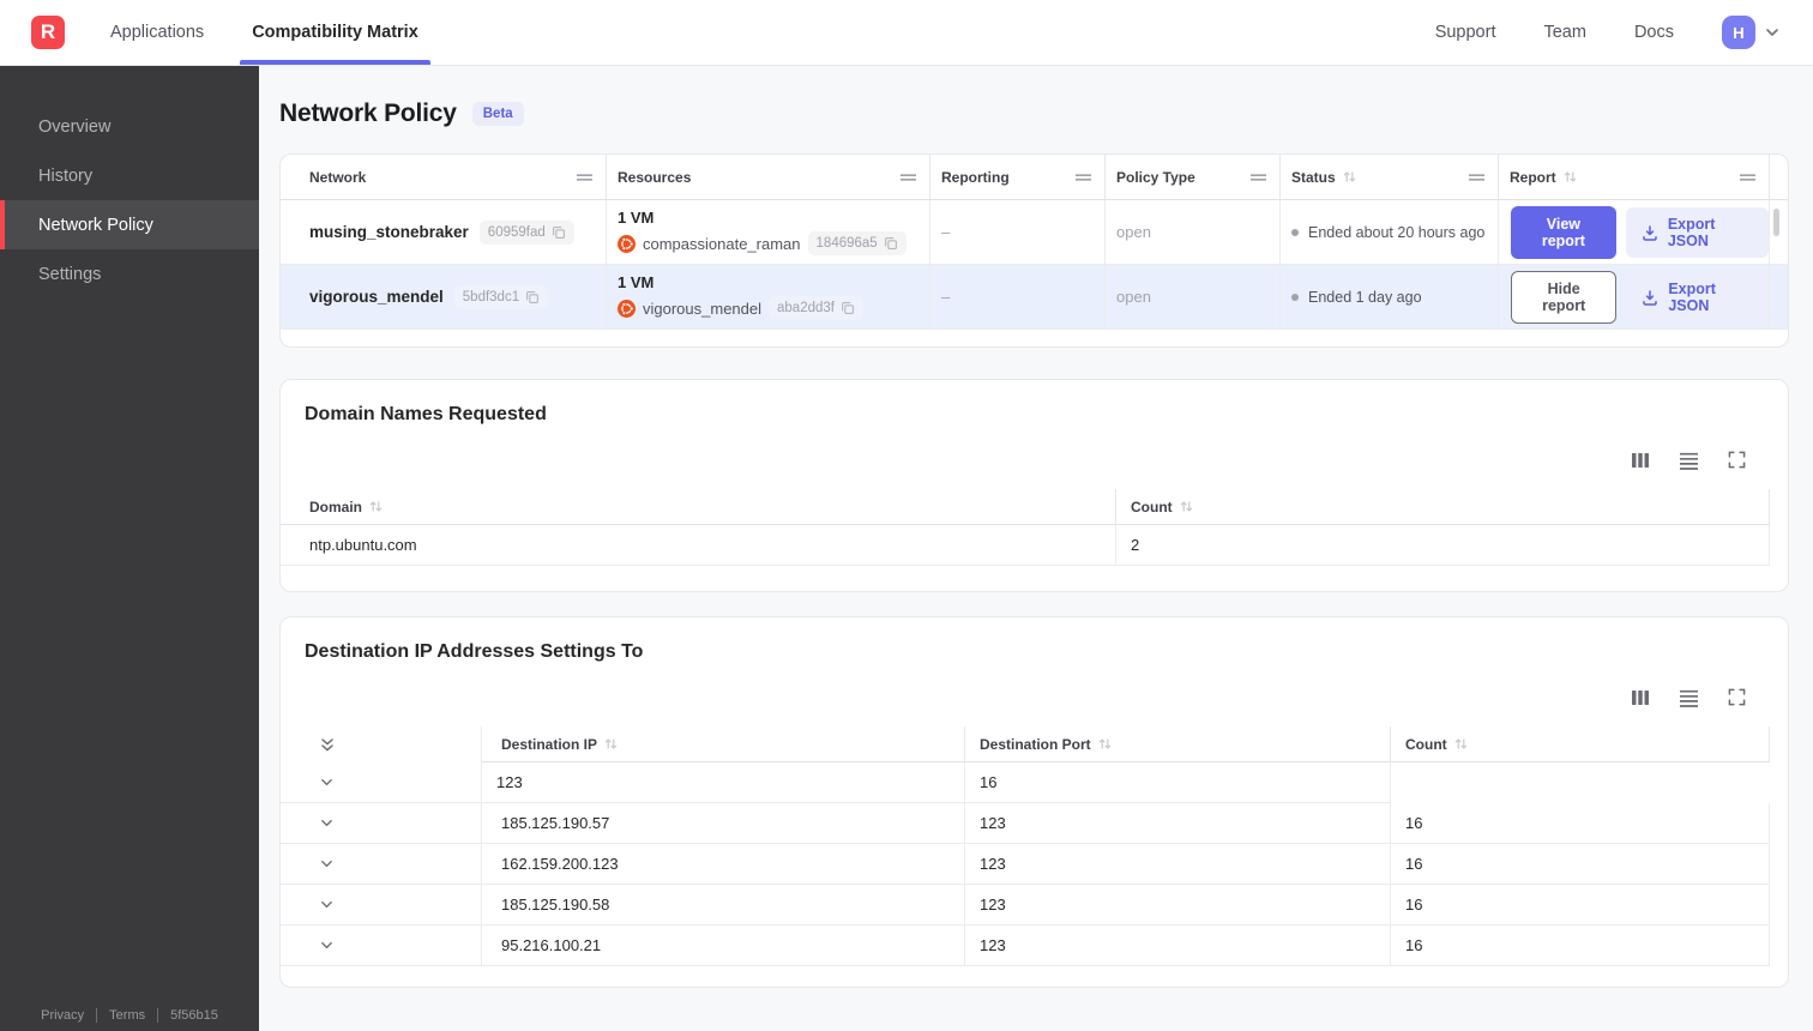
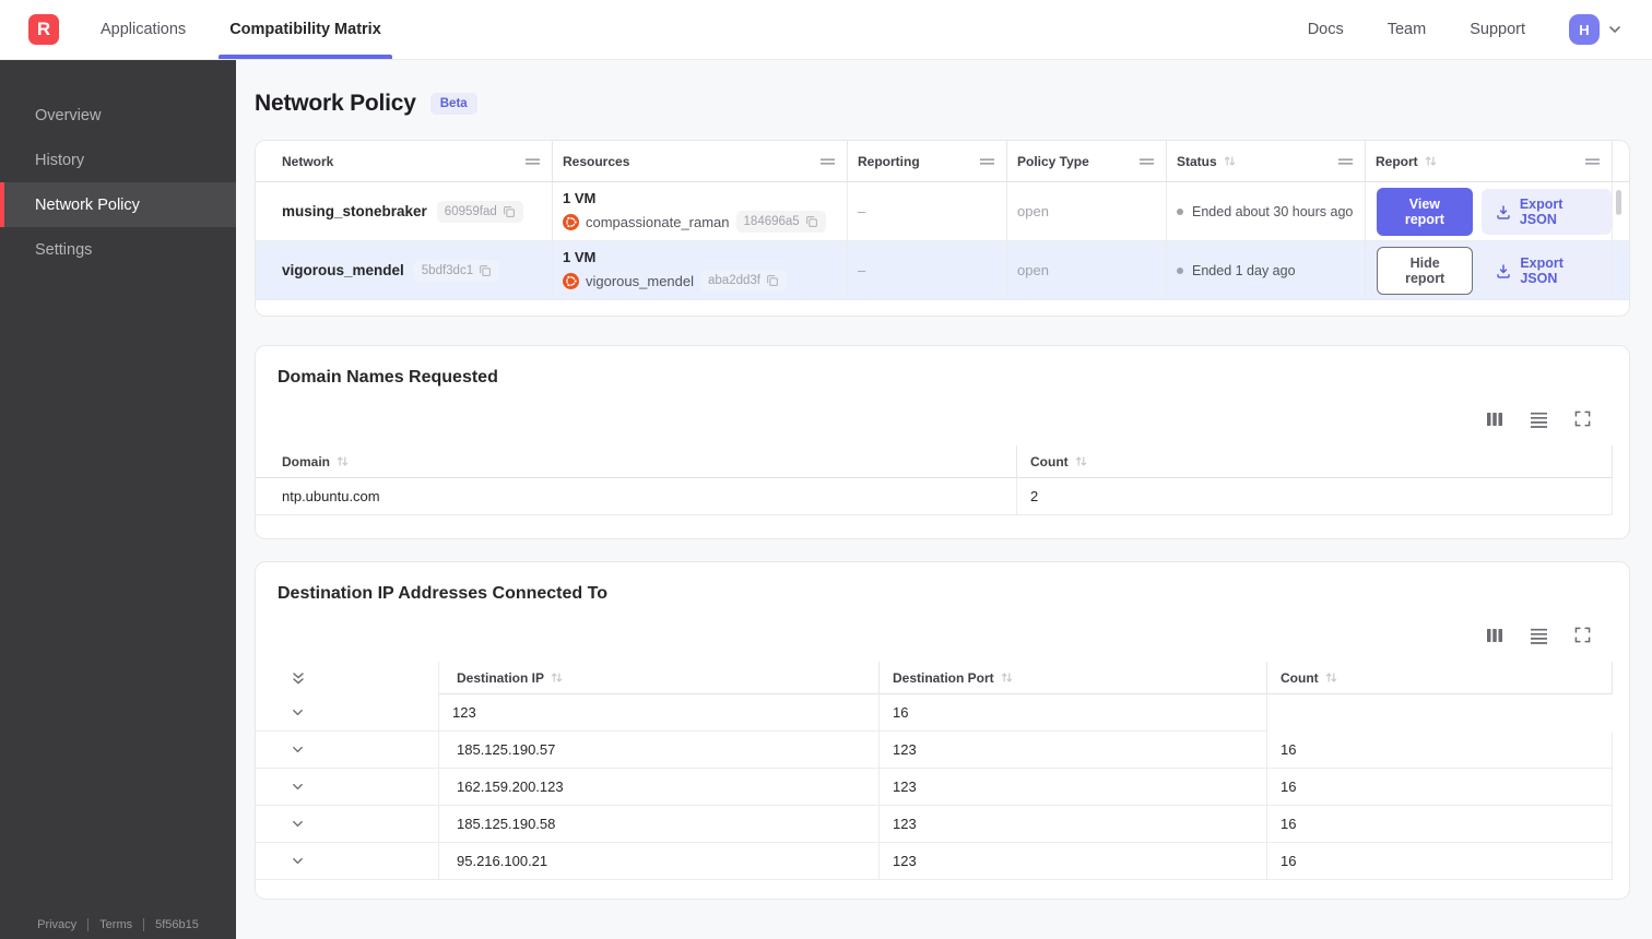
  R
  Applications
  Compatibility Matrix
- Support
+ Docs
  Team
- Docs
+ Support
  H
  Overview
  History
  Network Policy
  Settings
  Privacy
  Terms
  5f56b15
  Network Policy
  Beta
  Network
  Resources
  Reporting
  Policy Type
  Status
  Report
  musing_stonebraker
  60959fad
  1 VM
  compassionate_raman
  184696a5
  –
  open
- Ended about 20 hours ago
+ Ended about 30 hours ago
  View report
  Export JSON
  vigorous_mendel
  5bdf3dc1
  1 VM
  vigorous_mendel
  aba2dd3f
  –
  open
  Ended 1 day ago
  Hide report
  Export JSON
  Domain Names Requested
  Domain
  Count
  ntp.ubuntu.com
  2
- Destination IP Addresses Settings To
+ Destination IP Addresses Connected To
  Destination IP
  Destination Port
  Count
  123
  16
  185.125.190.57
  123
  16
  162.159.200.123
  123
  16
  185.125.190.58
  123
  16
  95.216.100.21
  123
  16
